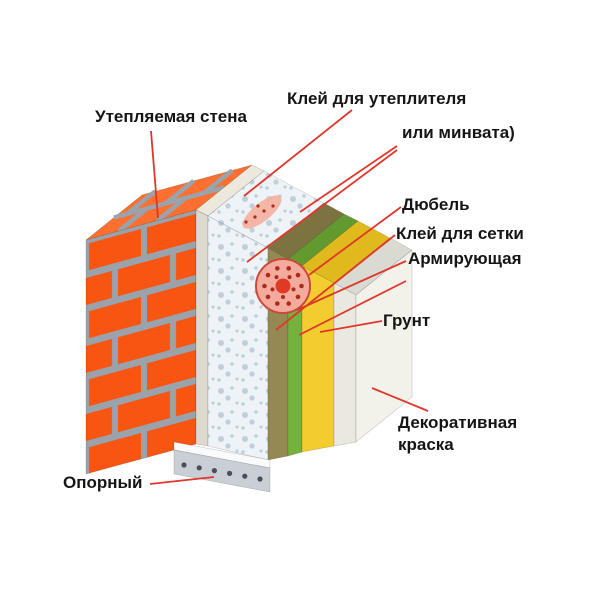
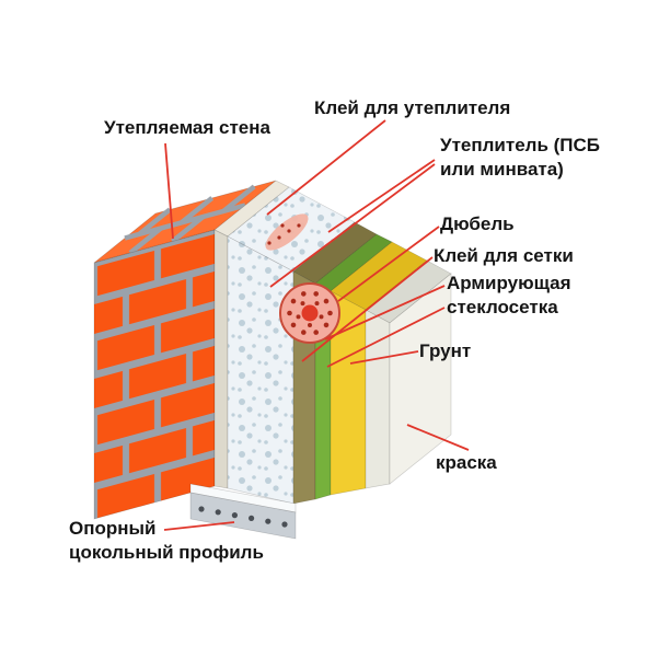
  Утепляемая стена
  Клей для утеплителя
+ Утеплитель (ПСБ
  или минвата)
  Дюбель
  Клей для сетки
  Армирующая
+ стеклосетка
  Грунт
- Декоративная
  краска
  Опорный
+ цокольный профиль
